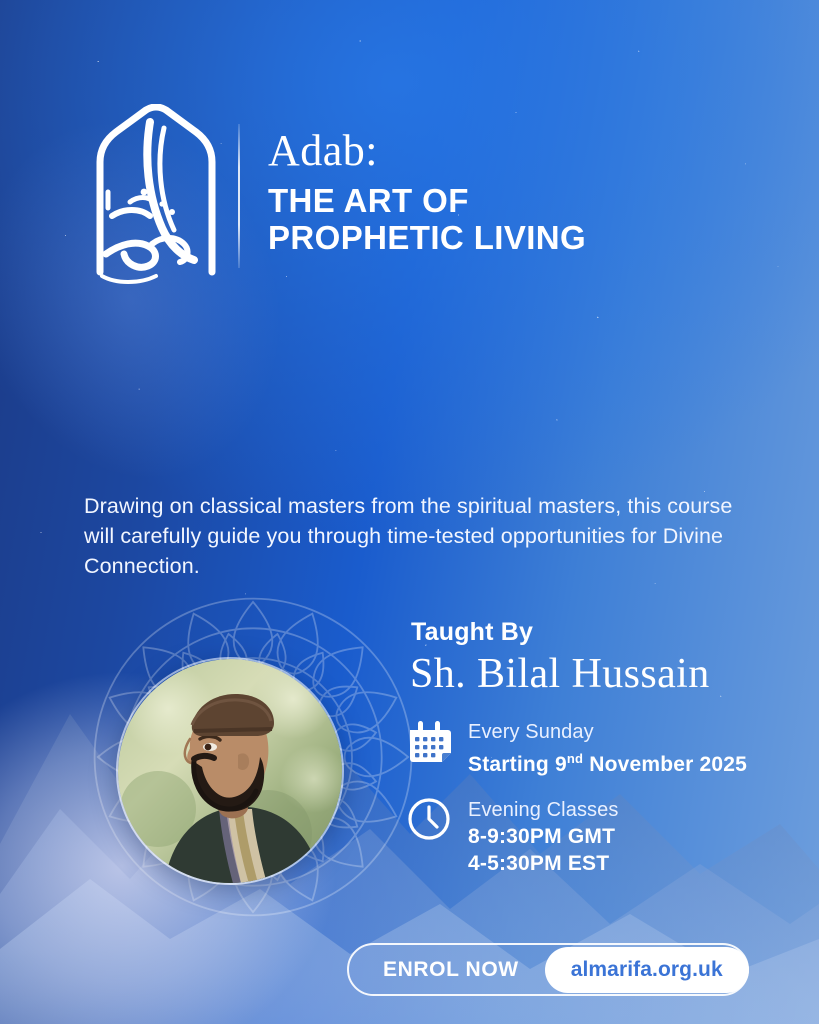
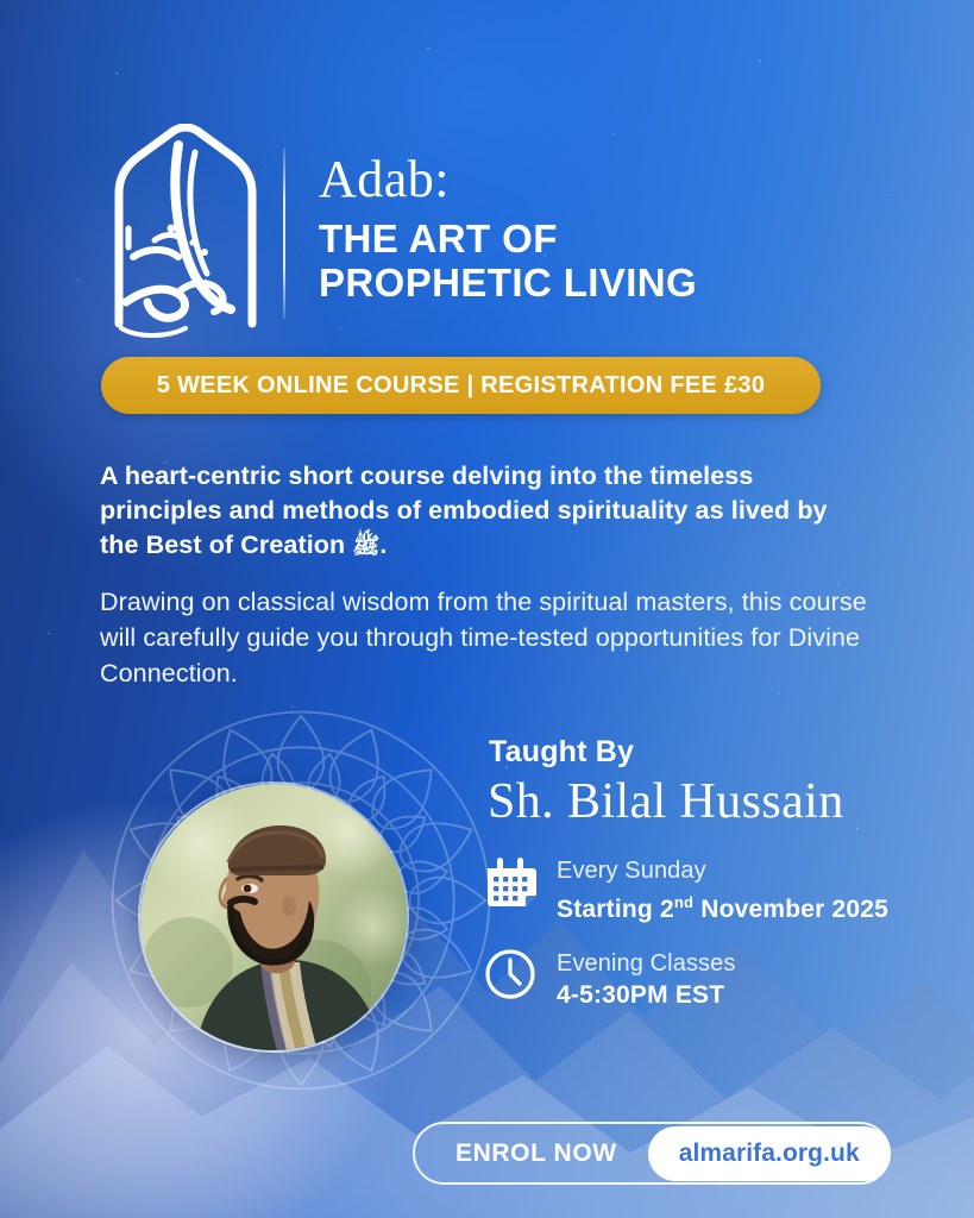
  Adab:
  THE ART OF
  PROPHETIC LIVING
+ 5 WEEK ONLINE COURSE | REGISTRATION FEE £30
+ A heart-centric short course delving into the timeless principles and methods of embodied spirituality as lived by the Best of Creation ﷺ.
- Drawing on classical masters from the spiritual masters, this course will carefully guide you through time-tested opportunities for Divine Connection.
+ Drawing on classical wisdom from the spiritual masters, this course will carefully guide you through time-tested opportunities for Divine Connection.
  Taught By
  Sh. Bilal Hussain
  Every Sunday
- Starting 9nd November 2025
+ Starting 2nd November 2025
  Evening Classes
- 8-9:30PM GMT
  4-5:30PM EST
  ENROL NOW
  almarifa.org.uk
